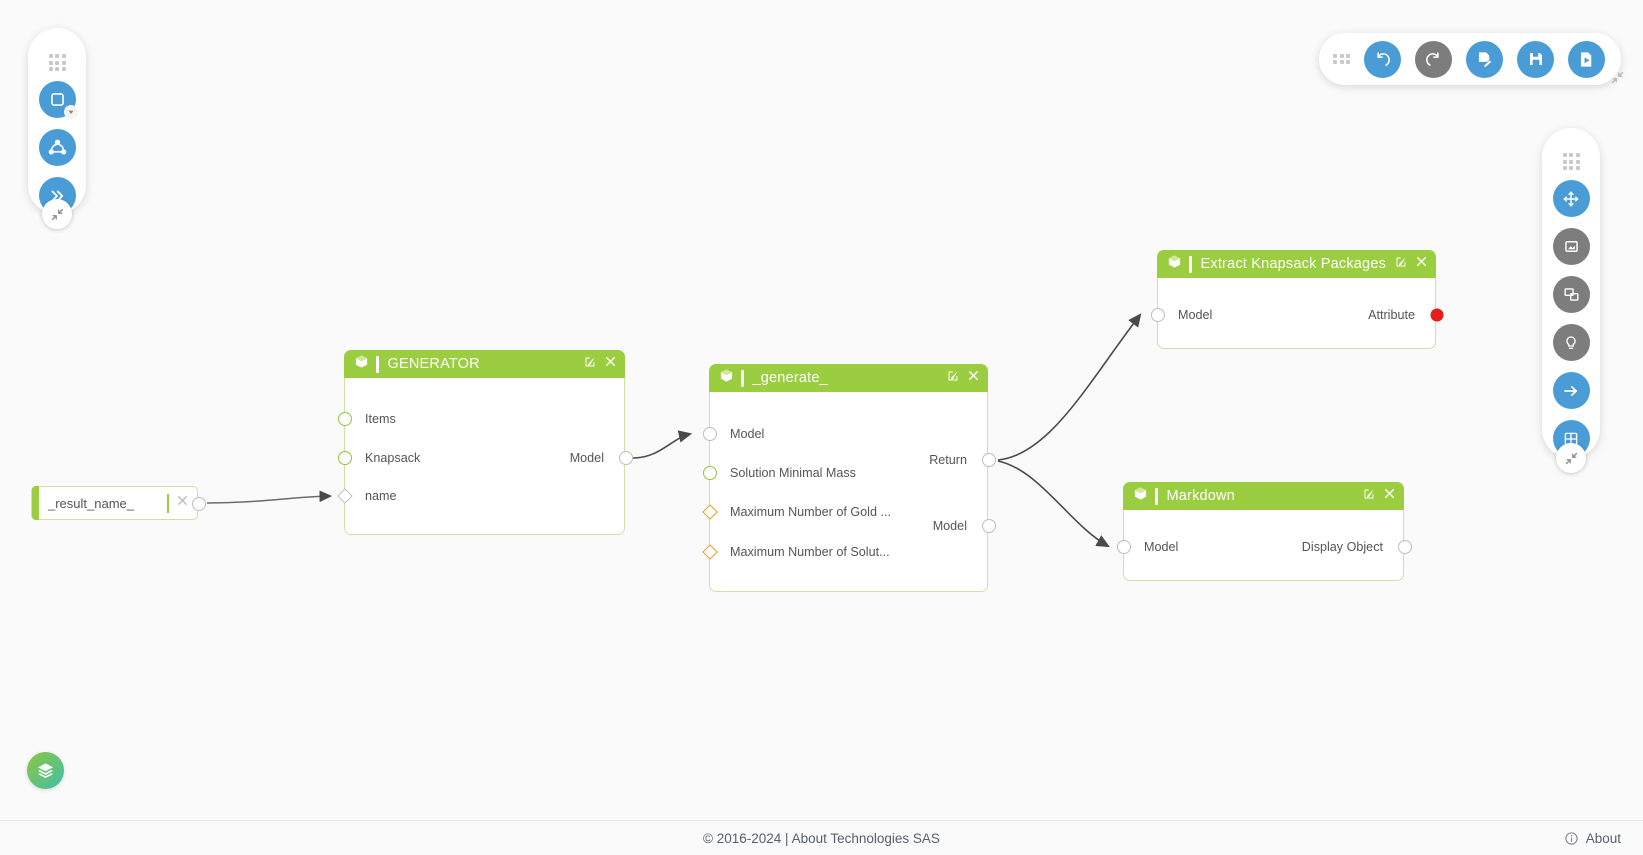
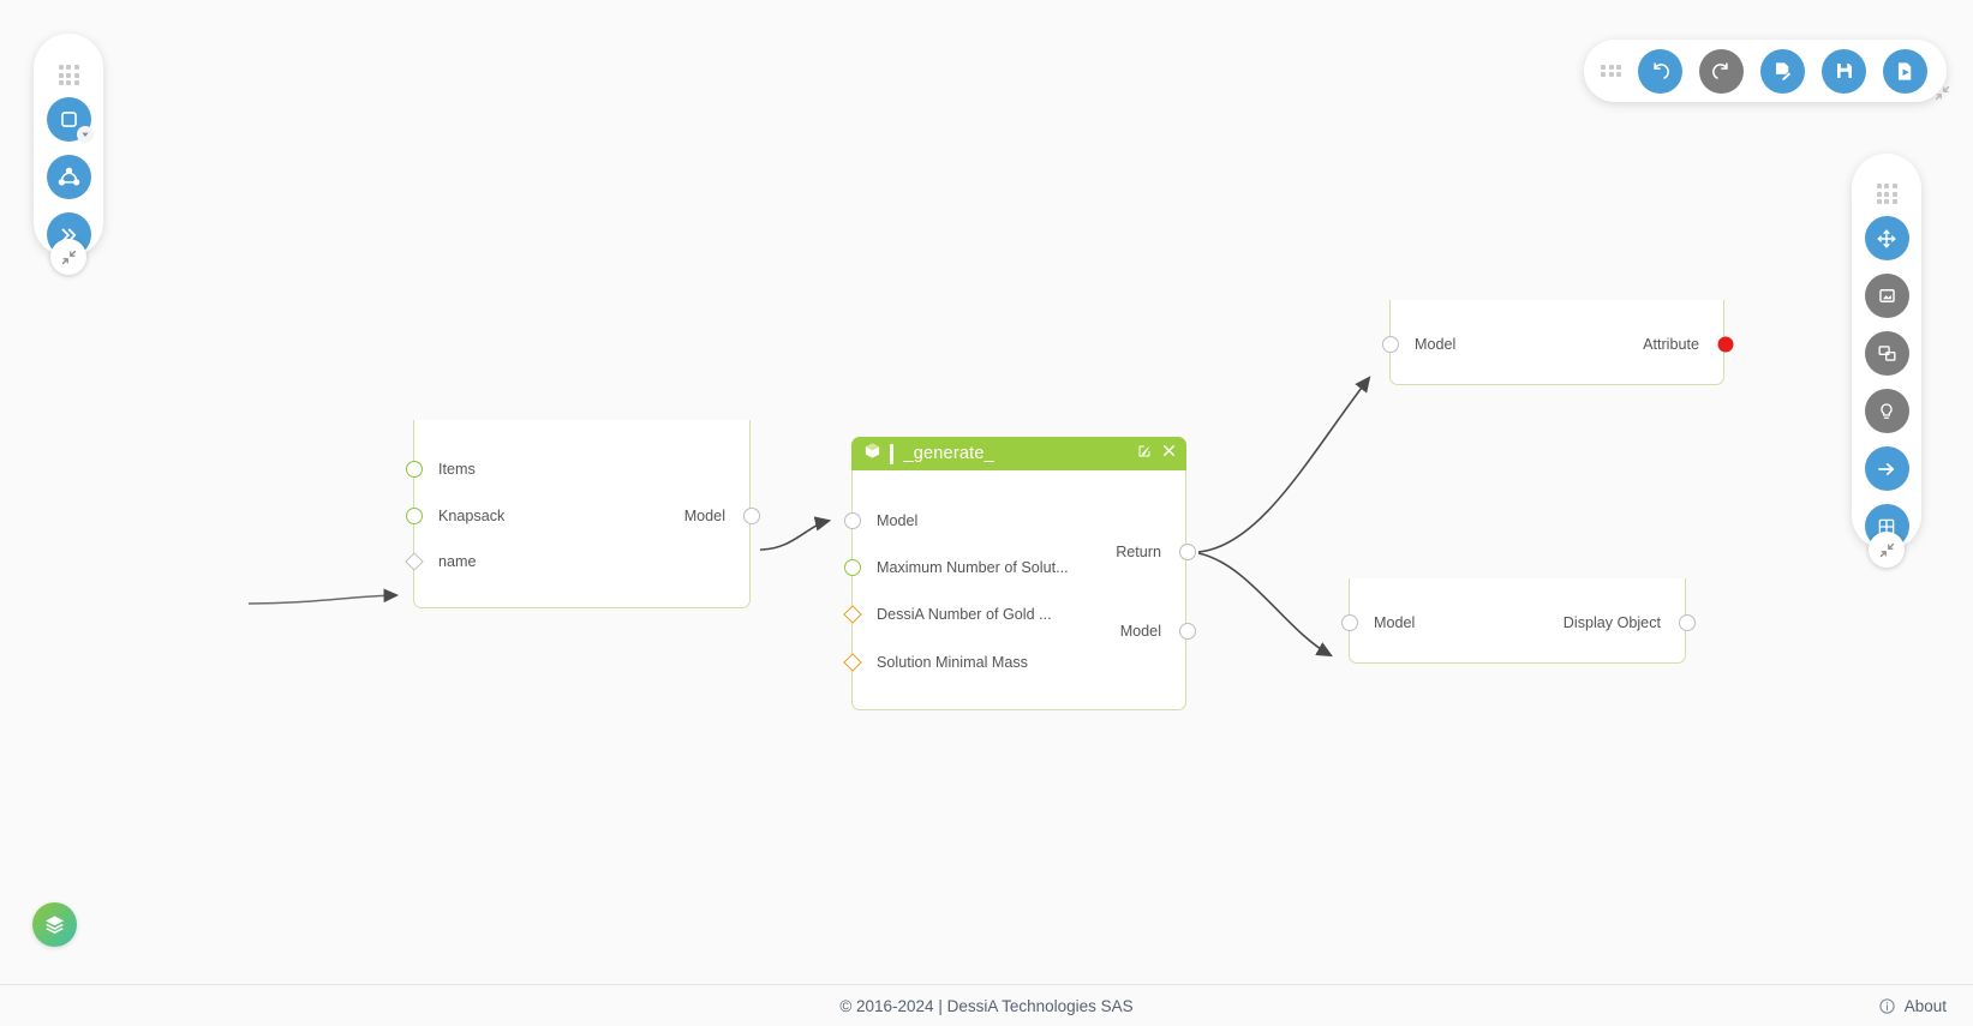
- _result_name_
- GENERATOR
  Items
  Knapsack
  name
  Model
  _generate_
  Model
- Solution Minimal Mass
+ Maximum Number of Solut...
- Maximum Number of Gold ...
+ DessiA Number of Gold ...
- Maximum Number of Solut...
+ Solution Minimal Mass
  Return
  Model
- Extract Knapsack Packages
  Model
  Attribute
- Markdown
  Model
  Display Object
- © 2016-2024 | About Technologies SAS
+ © 2016-2024 | DessiA Technologies SAS
  About
